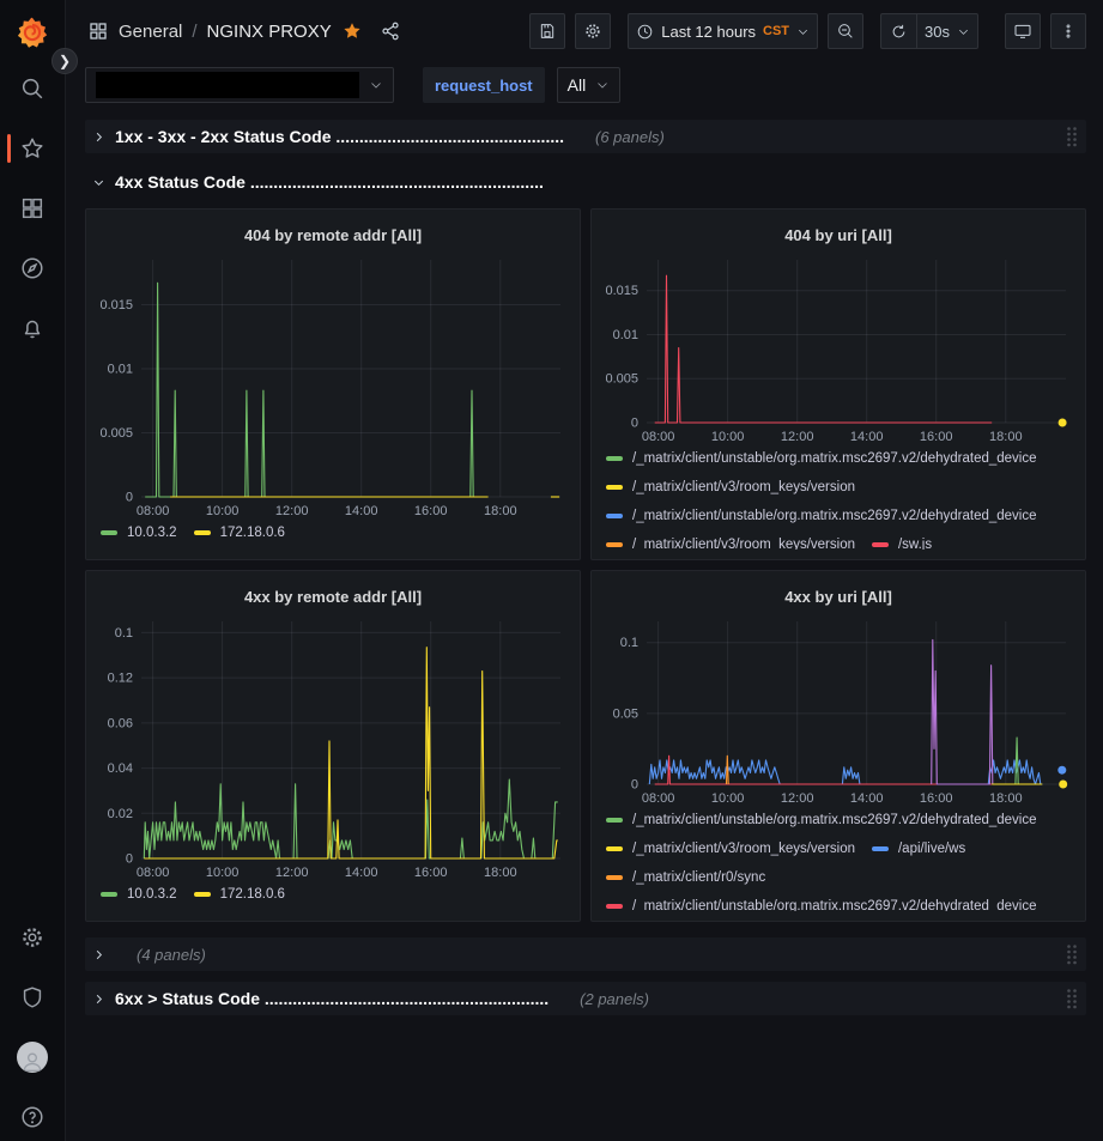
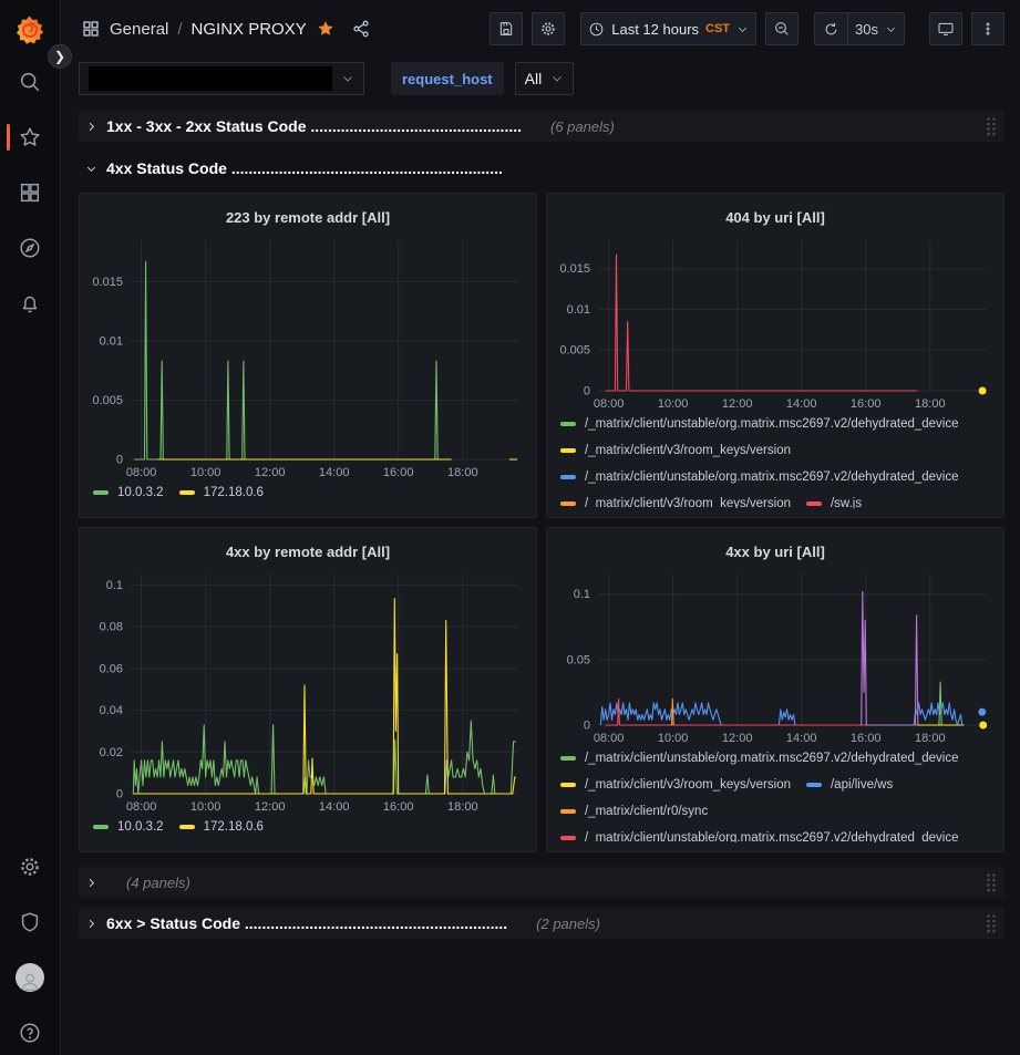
  ❯
  General
  /
  NGINX PROXY
  Last 12 hours
  CST
  30s
  request_host
  All
  1xx - 3xx - 2xx Status Code .................................................
  (6 panels)
  4xx Status Code ...............................................................
- 404 by remote addr [All]
+ 223 by remote addr [All]
  0
  0.005
  0.01
  0.015
  08:00
  10:00
  12:00
  14:00
  16:00
  18:00
  10.0.3.2
  172.18.0.6
  404 by uri [All]
  0
  0.005
  0.01
  0.015
  08:00
  10:00
  12:00
  14:00
  16:00
  18:00
  /_matrix/client/unstable/org.matrix.msc2697.v2/dehydrated_device
  /_matrix/client/v3/room_keys/version
  /_matrix/client/unstable/org.matrix.msc2697.v2/dehydrated_device
  /_matrix/client/v3/room_keys/version
  /sw.js
  4xx by remote addr [All]
  0
  0.02
  0.04
  0.06
- 0.12
+ 0.08
  0.1
  08:00
  10:00
  12:00
  14:00
  16:00
  18:00
  10.0.3.2
  172.18.0.6
  4xx by uri [All]
  0
  0.05
  0.1
  08:00
  10:00
  12:00
  14:00
  16:00
  18:00
  /_matrix/client/unstable/org.matrix.msc2697.v2/dehydrated_device
  /_matrix/client/v3/room_keys/version
  /api/live/ws
  /_matrix/client/r0/sync
  /_matrix/client/unstable/org.matrix.msc2697.v2/dehydrated_device
  (4 panels)
  6xx > Status Code .............................................................
  (2 panels)
